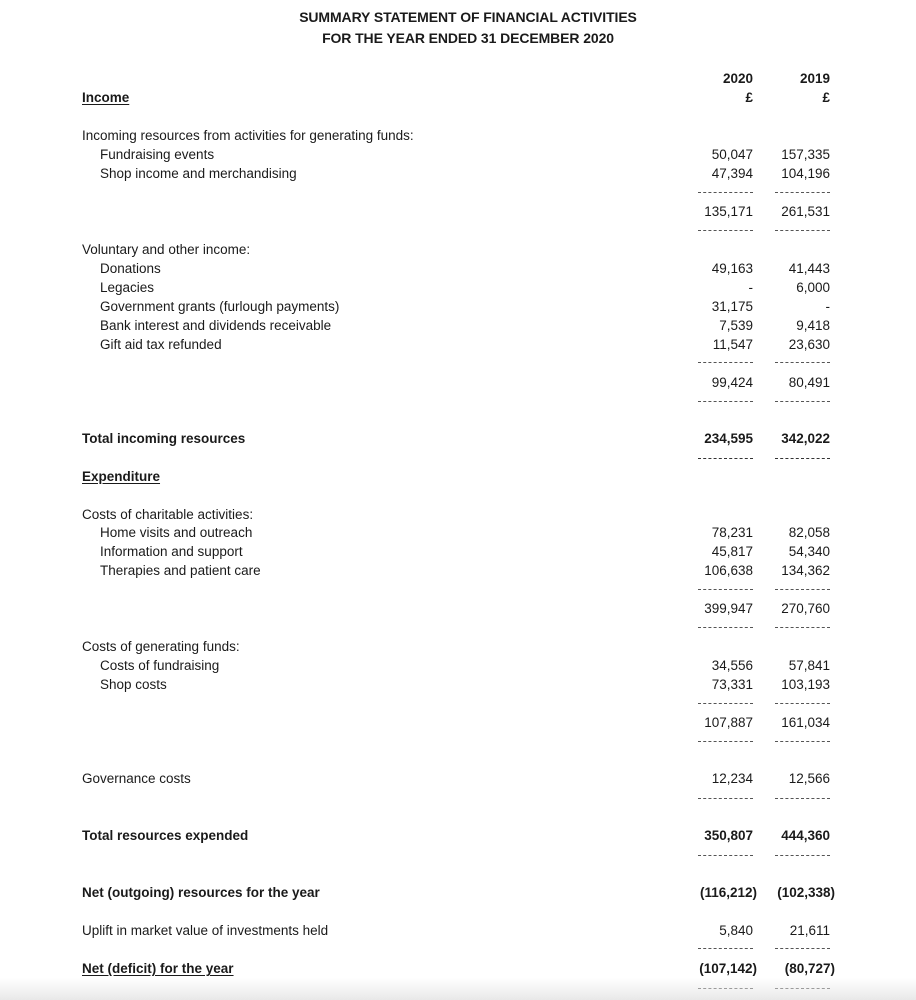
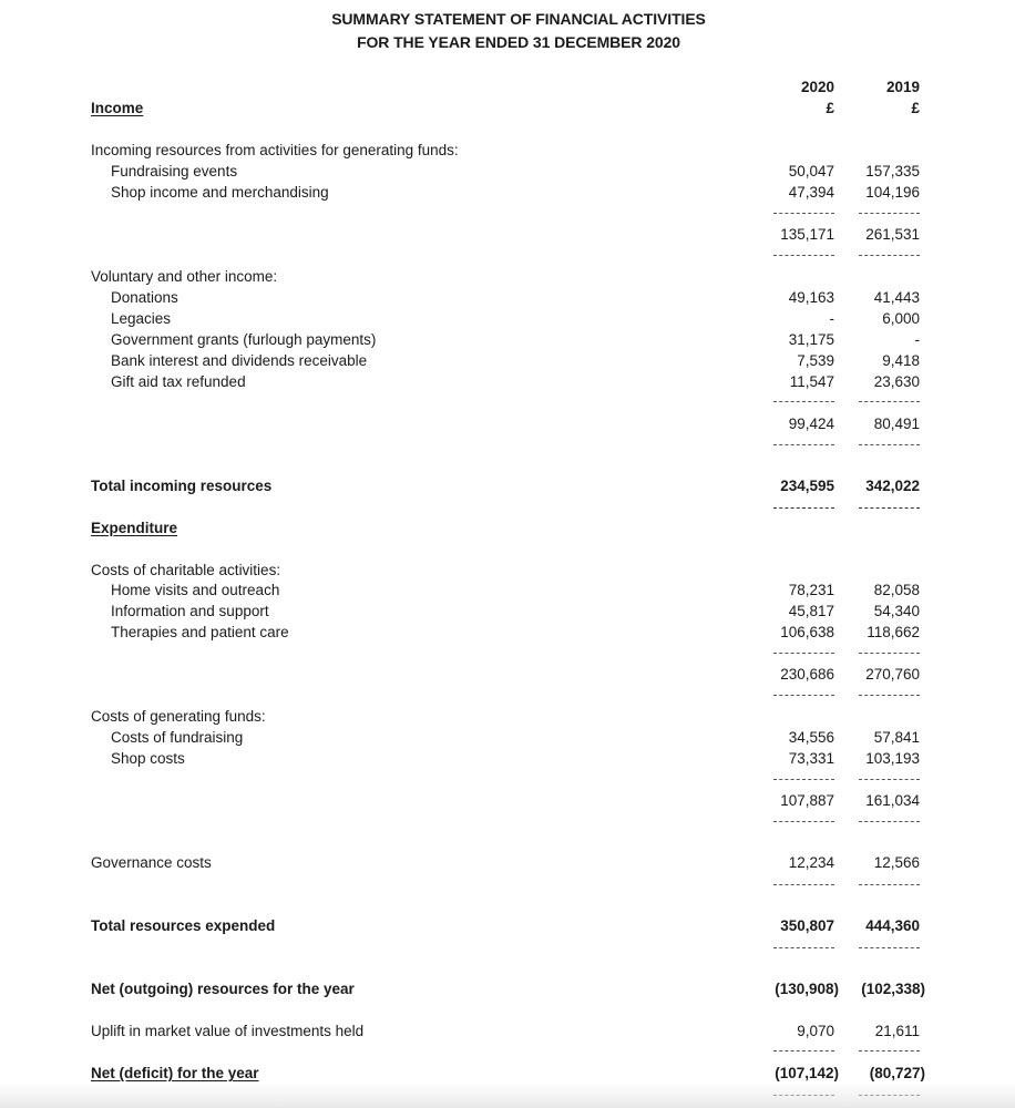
  SUMMARY STATEMENT OF FINANCIAL ACTIVITIES
  FOR THE YEAR ENDED 31 DECEMBER 2020
  2020
  2019
  £
  £
  Income
  Incoming resources from activities for generating funds:
  Fundraising events
  50,047
  157,335
  Shop income and merchandising
  47,394
  104,196
  135,171
  261,531
  Voluntary and other income:
  Donations
  49,163
  41,443
  Legacies
  -
  6,000
  Government grants (furlough payments)
  31,175
  -
  Bank interest and dividends receivable
  7,539
  9,418
  Gift aid tax refunded
  11,547
  23,630
  99,424
  80,491
  Total incoming resources
  234,595
  342,022
  Expenditure
  Costs of charitable activities:
  Home visits and outreach
  78,231
  82,058
  Information and support
  45,817
  54,340
  Therapies and patient care
  106,638
- 134,362
+ 118,662
- 399,947
+ 230,686
  270,760
  Costs of generating funds:
  Costs of fundraising
  34,556
  57,841
  Shop costs
  73,331
  103,193
  107,887
  161,034
  Governance costs
  12,234
  12,566
  Total resources expended
  350,807
  444,360
  Net (outgoing) resources for the year
- (116,212)
+ (130,908)
  (102,338)
  Uplift in market value of investments held
- 5,840
+ 9,070
  21,611
  Net (deficit) for the year
  (107,142)
  (80,727)
